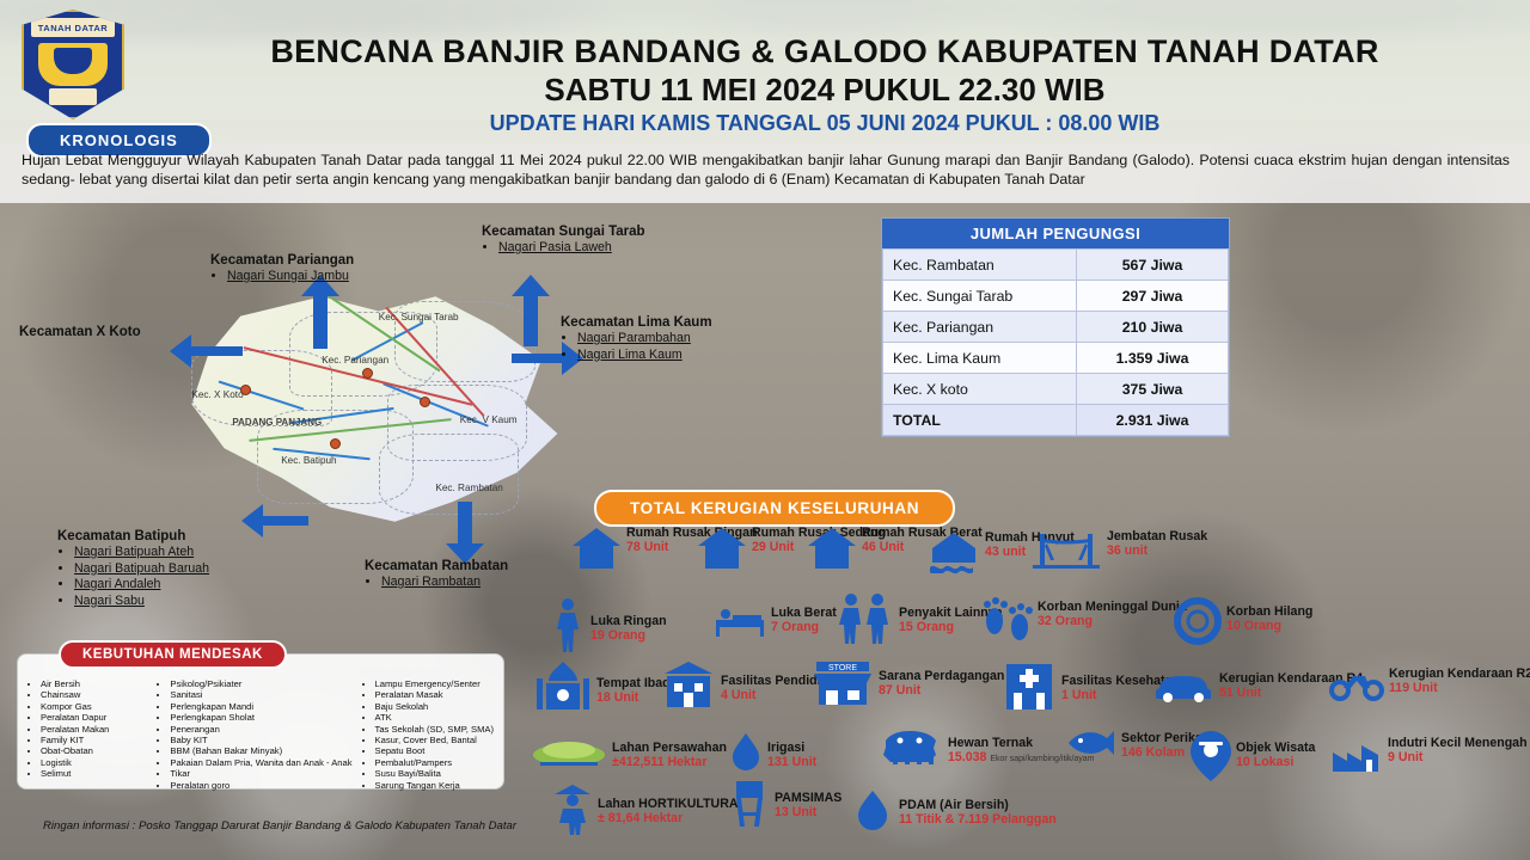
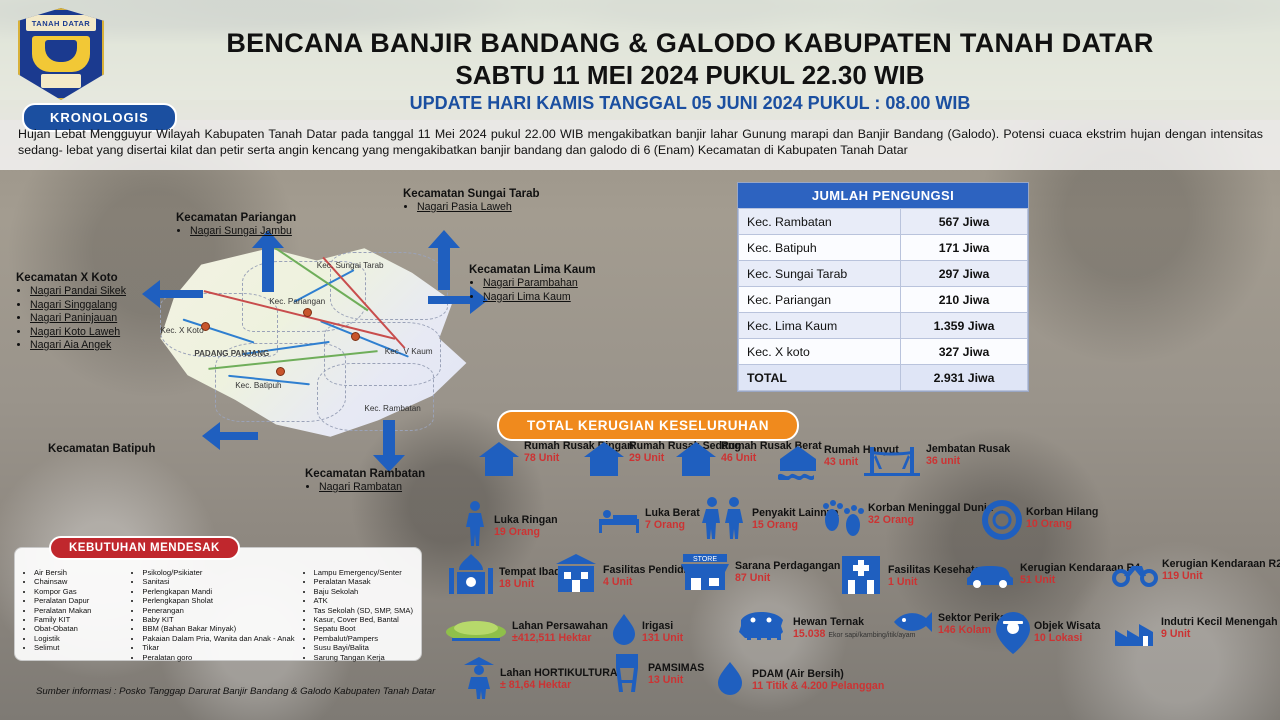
  TANAH DATAR
  BENCANA BANJIR BANDANG & GALODO KABUPATEN TANAH DATAR
  SABTU 11 MEI 2024 PUKUL 22.30 WIB
  UPDATE HARI KAMIS TANGGAL 05 JUNI 2024 PUKUL : 08.00 WIB
  KRONOLOGIS
  Hujan Lebat Mengguyur Wilayah Kabupaten Tanah Datar pada tanggal 11 Mei 2024 pukul 22.00 WIB mengakibatkan banjir lahar Gunung marapi dan Banjir Bandang (Galodo). Potensi cuaca ekstrim hujan dengan intensitas sedang- lebat yang disertai kilat dan petir serta angin kencang yang mengakibatkan banjir bandang dan galodo di 6 (Enam) Kecamatan di Kabupaten Tanah Datar
  Kec. Sungai Tarab
  Kec. Pariangan
  Kec. X Koto
  Kec. Batipuh
  Kec. V Kaum
  Kec. Rambatan
  PADANG PANJANG
  Kecamatan Sungai Tarab
  Nagari Pasia Laweh
  Kecamatan Pariangan
  Nagari Sungai Jambu
  Kecamatan X Koto
+ Nagari Pandai Sikek
+ Nagari Singgalang
+ Nagari Paninjauan
+ Nagari Koto Laweh
+ Nagari Aia Angek
  Kecamatan Lima Kaum
  Nagari Parambahan
  Nagari Lima Kaum
  Kecamatan Batipuh
- Nagari Batipuah Ateh
- Nagari Batipuah Baruah
- Nagari Andaleh
- Nagari Sabu
  Kecamatan Rambatan
  Nagari Rambatan
  JUMLAH PENGUNGSI
  Kec. Rambatan	567 Jiwa
+ Kec. Batipuh	171 Jiwa
  Kec. Sungai Tarab	297 Jiwa
  Kec. Pariangan	210 Jiwa
  Kec. Lima Kaum	1.359 Jiwa
- Kec. X koto	375 Jiwa
+ Kec. X koto	327 Jiwa
  TOTAL	2.931 Jiwa
  TOTAL KERUGIAN KESELURUHAN
  Rumah Rusakngan
  78 Unit
  Rumah Rus Sedang
  29 Unit
  Rumah Rusak Berat
  46 Unit
  Rumah Hnyut
  43 unit
  Jembatan Rusak
  36 unit
  Luka Ringan
  19 Orang
  Luka Berat
  7 Orang
  Penyakit Lainn
  15 Orang
  Korban Meninggal Duni
  32 Orang
  Korban Hilang
  10 Orang
  Tempat Ibad
  18 Unit
  Fasilitas Pendid
  4 Unit
  Sarana Perdagangan
  87 Unit
  Fasilitas Kesehat
  1 Unit
  Kerugian Kendaraan R
  51 Unit
  Kerugian Kendaraan R2
  119 Unit
  Lahan Persawahan
  ±412,511 Hektar
  Irigasi
  131 Unit
  Hewan Ternak
  Sektor Perik
  146 Kolam
  Objek Wisata
  10 Lokasi
  Indutri Kecil Menengah
  9 Unit
  Lahan HORTIKULTURA
  ± 81,64 Hektar
  PAMSIMAS
  13 Unit
  PDAM (Air Bersih)
- 11 Titik & 7.119 Pelanggan
+ 11 Titik & 4.200 Pelanggan
  KEBUTUHAN MENDESAK
  Air Bersih
  Chainsaw
  Kompor Gas
  Peralatan Dapur
  Peralatan Makan
  Family KIT
  Obat-Obatan
  Logistik
  Selimut
  Psikolog/Psikiater
  Sanitasi
  Perlengkapan Mandi
  Perlengkapan Sholat
  Penerangan
  Baby KIT
  BBM (Bahan Bakar Minyak)
  Pakaian Dalam Pria, Wanita dan Anak - Anak
  Tikar
  Peralatan goro
  Lampu Emergency/Senter
  Peralatan Masak
  Baju Sekolah
  ATK
  Tas Sekolah (SD, SMP, SMA)
  Kasur, Cover Bed, Bantal
  Sepatu Boot
  Pembalut/Pampers
  Susu Bayi/Balita
  Sarung Tangan Kerja
- Ringan informasi : Posko Tanggap Darurat Banjir Bandang & Galodo Kabupaten Tanah Datar
+ Sumber informasi : Posko Tanggap Darurat Banjir Bandang & Galodo Kabupaten Tanah Datar
